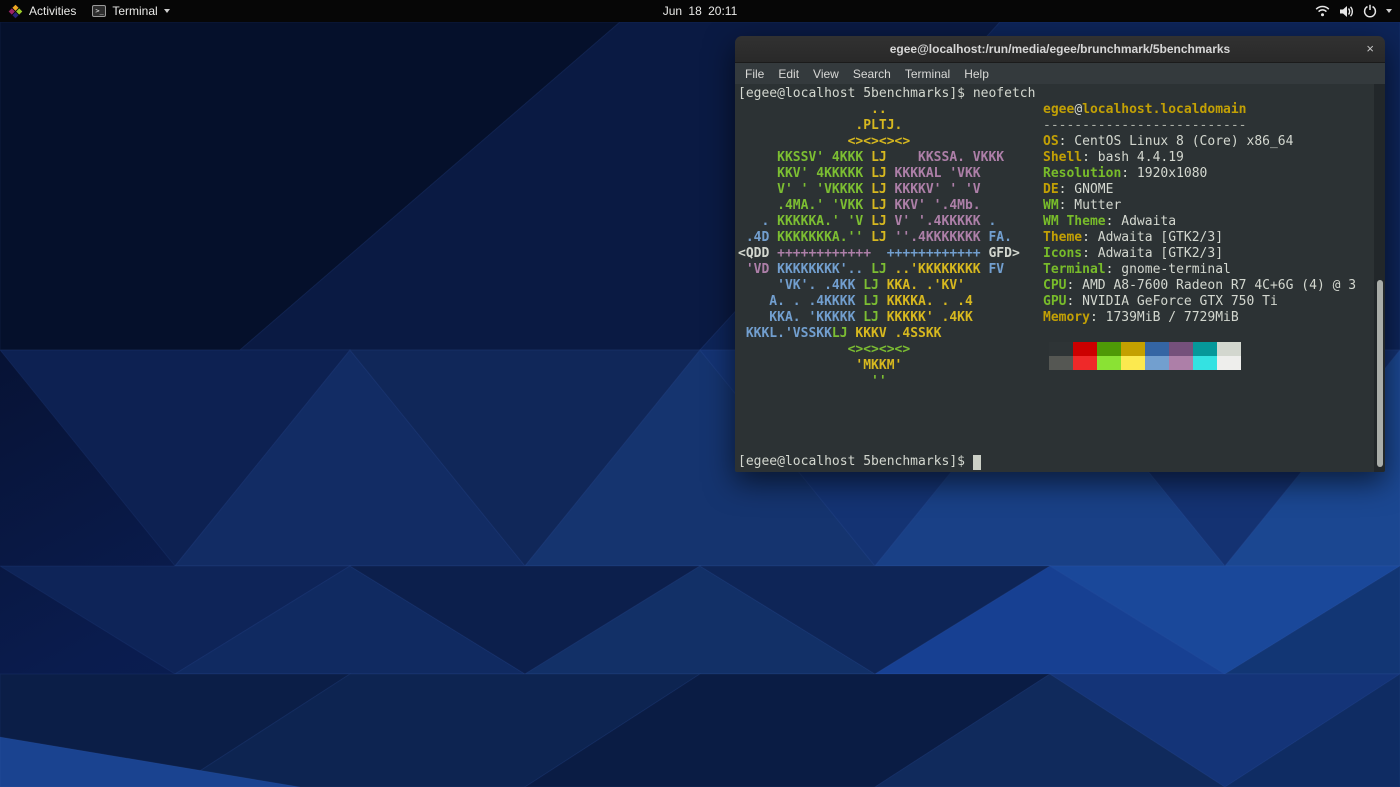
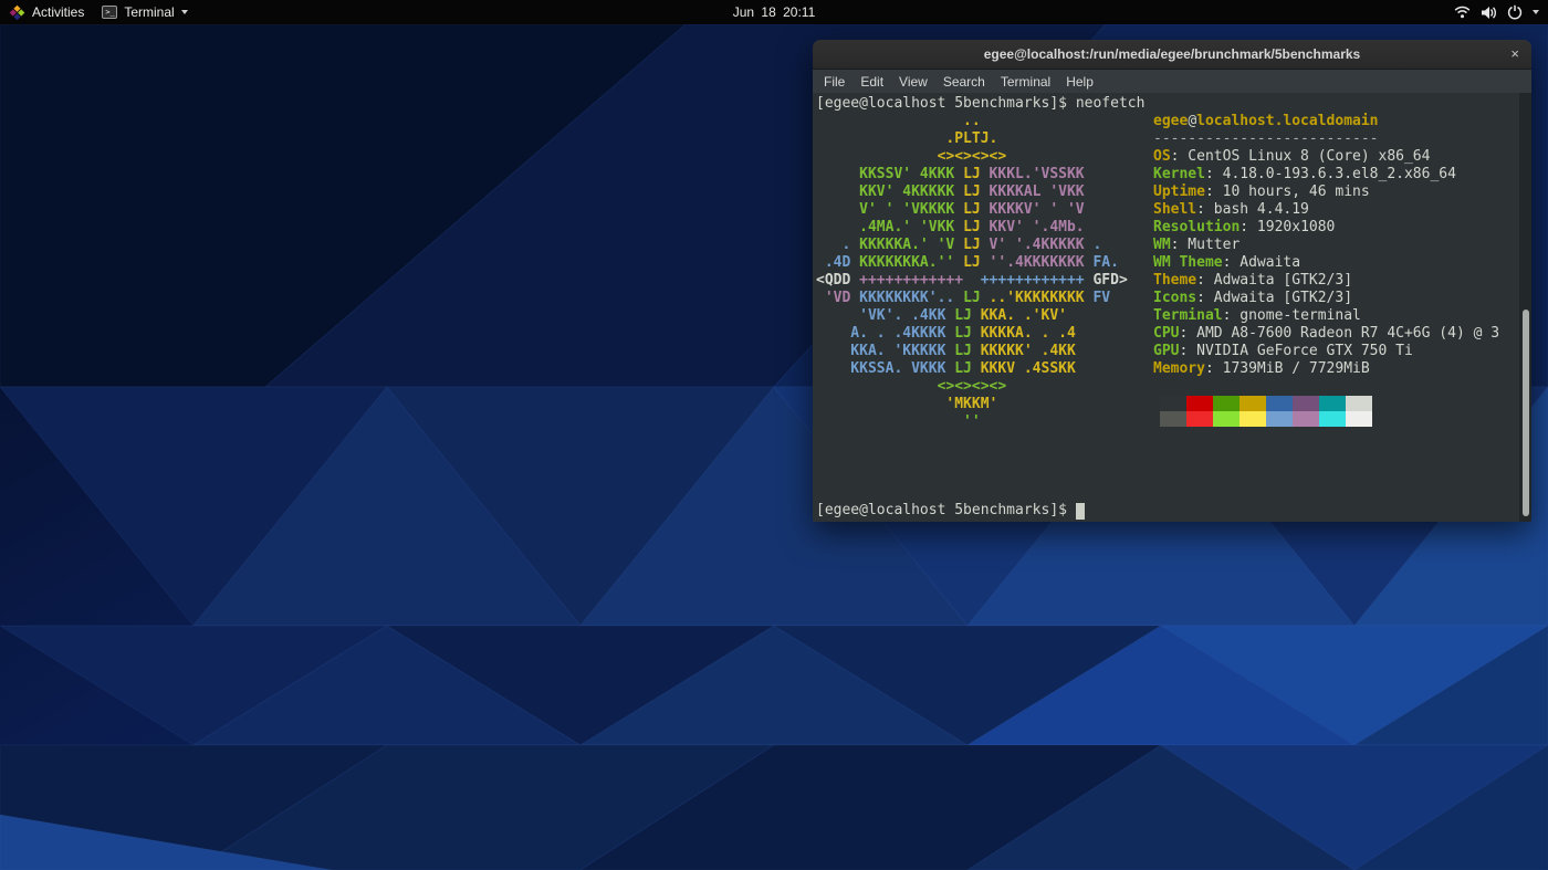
  Activities
  >_
  Terminal
  Jun 18 20:11
  egee@localhost:/run/media/egee/brunchmark/5benchmarks
  ×
  File
  Edit
  View
  Search
  Terminal
  Help
  [egee@localhost 5benchmarks]$ neofetch
  ..
  .PLTJ.
  <><><><>
- KKSSV' 4KKK LJ KKSSA. VKKK
+ KKSSV' 4KKK LJ KKKL.'VSSKK
  KKV' 4KKKKK LJ KKKKAL 'VKK
  V' ' 'VKKKK LJ KKKKV' ' 'V
  .4MA.' 'VKK LJ KKV' '.4Mb.
  . KKKKKA.' 'V LJ V' '.4KKKKK .
  .4D KKKKKKKA.'' LJ ''.4KKKKKKK FA.
  <QDD ++++++++++++ ++++++++++++ GFD>
  'VD KKKKKKKK'.. LJ ..'KKKKKKKK FV
  'VK'. .4KK LJ KKA. .'KV'
  A. . .4KKKK LJ KKKKA. . .4
  KKA. 'KKKKK LJ KKKKK' .4KK
- KKKL.'VSSKKLJ KKKV .4SSKK
+ KKSSA. VKKK LJ KKKV .4SSKK
  <><><><>
  'MKKM'
  ''
  egee@localhost.localdomain
  --------------------------
  OS: CentOS Linux 8 (Core) x86_64
+ Kernel: 4.18.0-193.6.3.el8_2.x86_64
+ Uptime: 10 hours, 46 mins
  Shell: bash 4.4.19
  Resolution: 1920x1080
- DE: GNOME
  WM: Mutter
  WM Theme: Adwaita
  Theme: Adwaita [GTK2/3]
  Icons: Adwaita [GTK2/3]
  Terminal: gnome-terminal
  CPU: AMD A8-7600 Radeon R7 4C+6G (4) @ 3
  GPU: NVIDIA GeForce GTX 750 Ti
  Memory: 1739MiB / 7729MiB
  [egee@localhost 5benchmarks]$
